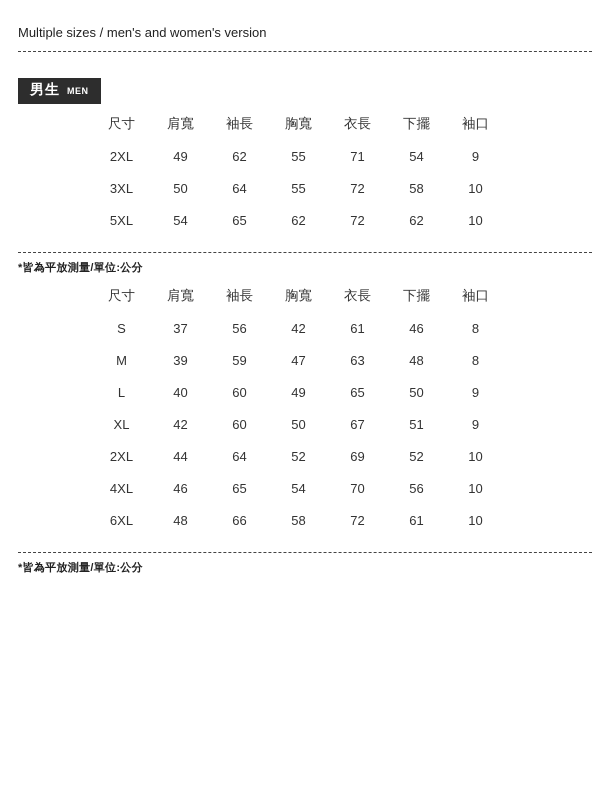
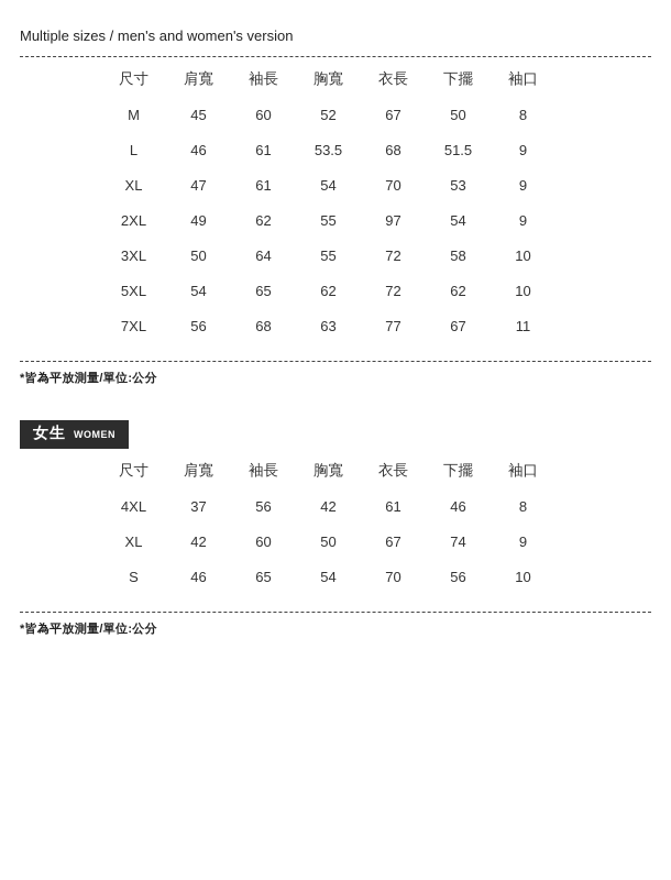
  Multiple sizes / men's and women's version
- 男生
- MEN
  尺寸	肩寬	袖長	胸寬	衣長	下擺	袖口
+ M	45	60	52	67	50	8
+ L	46	61	53.5	68	51.5	9
+ XL	47	61	54	70	53	9
- 2XL	49	62	55	71	54	9
+ 2XL	49	62	55	97	54	9
  3XL	50	64	55	72	58	10
  5XL	54	65	62	72	62	10
+ 7XL	56	68	63	77	67	11
  *皆為平放測量/單位:公分
+ 女生
+ WOMEN
  尺寸	肩寬	袖長	胸寬	衣長	下擺	袖口
- S	37	56	42	61	46	8
+ 4XL	37	56	42	61	46	8
- M	39	59	47	63	48	8
- L	40	60	49	65	50	9
- XL	42	60	50	67	51	9
+ XL	42	60	50	67	74	9
- 2XL	44	64	52	69	52	10
- 4XL	46	65	54	70	56	10
+ S	46	65	54	70	56	10
- 6XL	48	66	58	72	61	10
  *皆為平放測量/單位:公分
